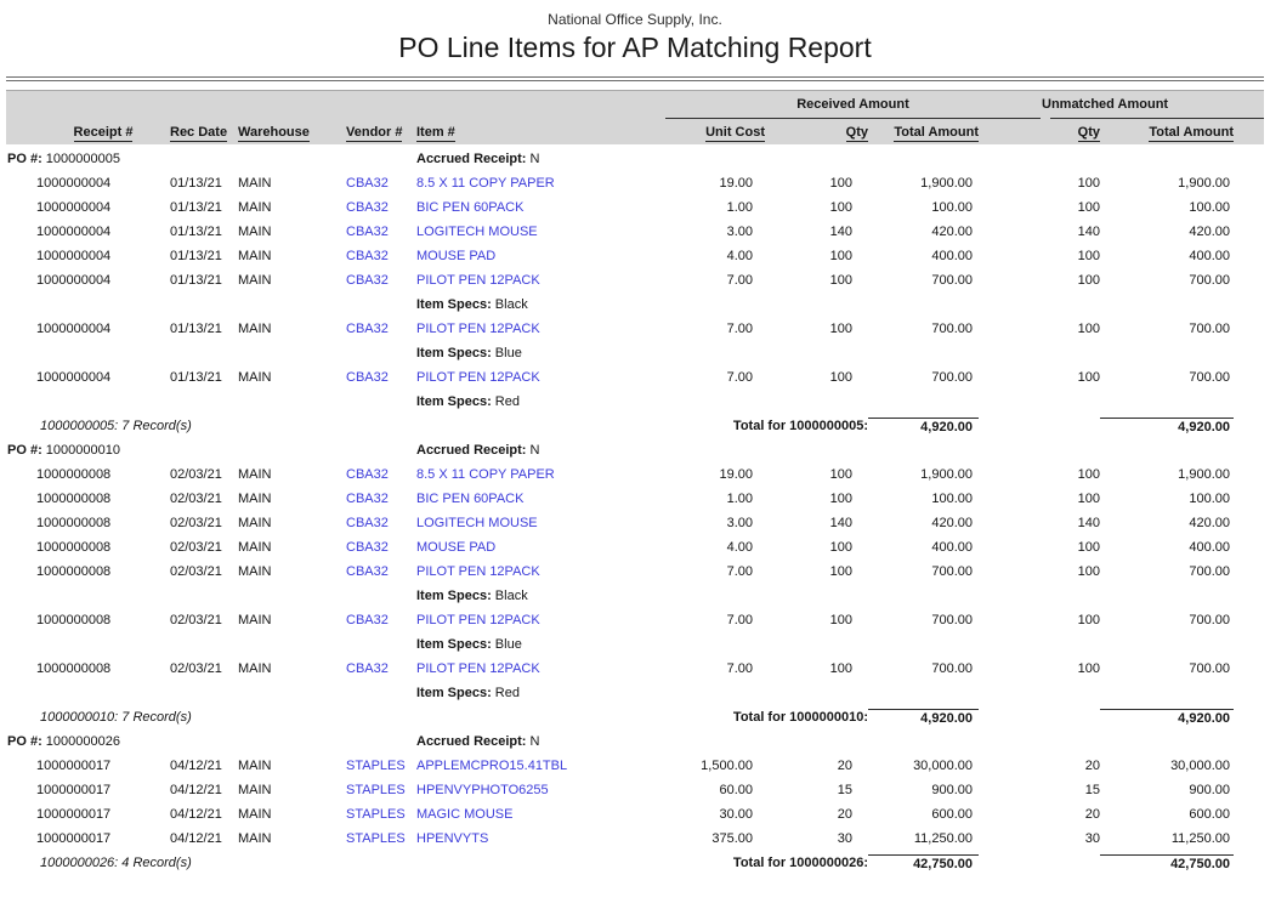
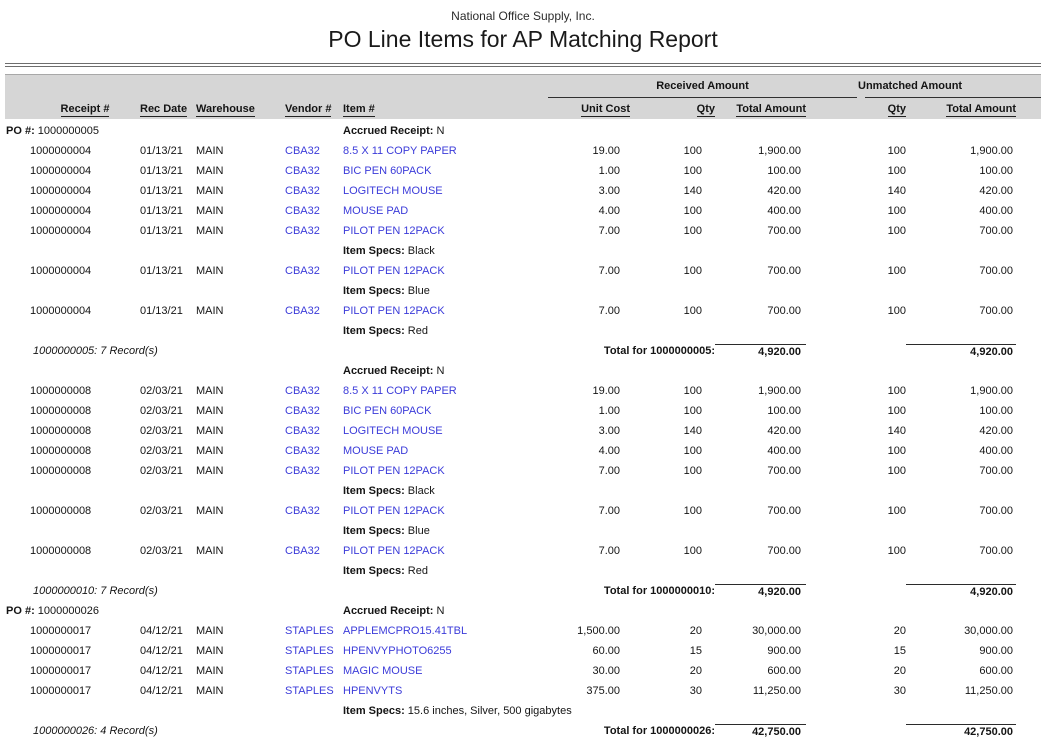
  National Office Supply, Inc.
  PO Line Items for AP Matching Report
  Received Amount
  Unmatched Amount
  Receipt #
  Rec Date
  Warehouse
  Vendor #
  Item #
  Unit Cost
  Qty
  Total Amount
  Qty
  Total Amount
  PO #: 1000000005
  Accrued Receipt: N
  1000000004
  01/13/21
  MAIN
  CBA32
  8.5 X 11 COPY PAPER
  19.00
  100
  1,900.00
  100
  1,900.00
  1000000004
  01/13/21
  MAIN
  CBA32
  BIC PEN 60PACK
  1.00
  100
  100.00
  100
  100.00
  1000000004
  01/13/21
  MAIN
  CBA32
  LOGITECH MOUSE
  3.00
  140
  420.00
  140
  420.00
  1000000004
  01/13/21
  MAIN
  CBA32
  MOUSE PAD
  4.00
  100
  400.00
  100
  400.00
  1000000004
  01/13/21
  MAIN
  CBA32
  PILOT PEN 12PACK
  7.00
  100
  700.00
  100
  700.00
  Item Specs: Black
  1000000004
  01/13/21
  MAIN
  CBA32
  PILOT PEN 12PACK
  7.00
  100
  700.00
  100
  700.00
  Item Specs: Blue
  1000000004
  01/13/21
  MAIN
  CBA32
  PILOT PEN 12PACK
  7.00
  100
  700.00
  100
  700.00
  Item Specs: Red
  1000000005: 7 Record(s)
  Total for 1000000005:
  4,920.00
  4,920.00
- PO #: 1000000010
  Accrued Receipt: N
  1000000008
  02/03/21
  MAIN
  CBA32
  8.5 X 11 COPY PAPER
  19.00
  100
  1,900.00
  100
  1,900.00
  1000000008
  02/03/21
  MAIN
  CBA32
  BIC PEN 60PACK
  1.00
  100
  100.00
  100
  100.00
  1000000008
  02/03/21
  MAIN
  CBA32
  LOGITECH MOUSE
  3.00
  140
  420.00
  140
  420.00
  1000000008
  02/03/21
  MAIN
  CBA32
  MOUSE PAD
  4.00
  100
  400.00
  100
  400.00
  1000000008
  02/03/21
  MAIN
  CBA32
  PILOT PEN 12PACK
  7.00
  100
  700.00
  100
  700.00
  Item Specs: Black
  1000000008
  02/03/21
  MAIN
  CBA32
  PILOT PEN 12PACK
  7.00
  100
  700.00
  100
  700.00
  Item Specs: Blue
  1000000008
  02/03/21
  MAIN
  CBA32
  PILOT PEN 12PACK
  7.00
  100
  700.00
  100
  700.00
  Item Specs: Red
  1000000010: 7 Record(s)
  Total for 1000000010:
  4,920.00
  4,920.00
  PO #: 1000000026
  Accrued Receipt: N
  1000000017
  04/12/21
  MAIN
  STAPLES
  APPLEMCPRO15.41TBL
  1,500.00
  20
  30,000.00
  20
  30,000.00
  1000000017
  04/12/21
  MAIN
  STAPLES
  HPENVYPHOTO6255
  60.00
  15
  900.00
  15
  900.00
  1000000017
  04/12/21
  MAIN
  STAPLES
  MAGIC MOUSE
  30.00
  20
  600.00
  20
  600.00
  1000000017
  04/12/21
  MAIN
  STAPLES
  HPENVYTS
  375.00
  30
  11,250.00
  30
  11,250.00
+ Item Specs: 15.6 inches, Silver, 500 gigabytes
  1000000026: 4 Record(s)
  Total for 1000000026:
  42,750.00
  42,750.00
